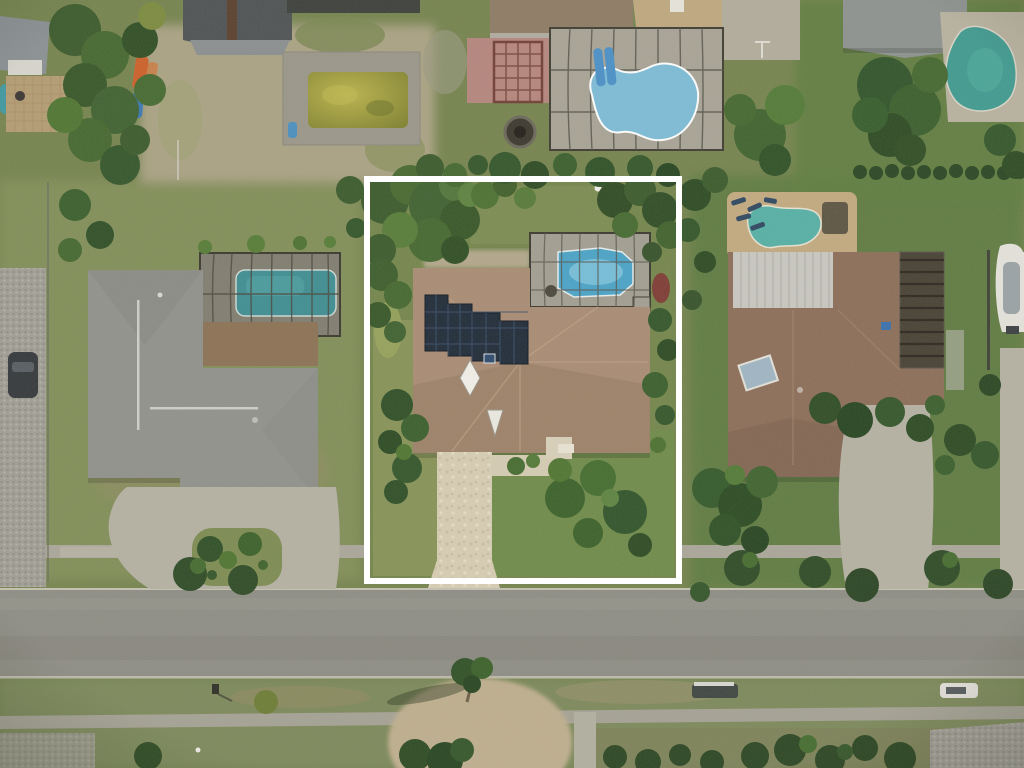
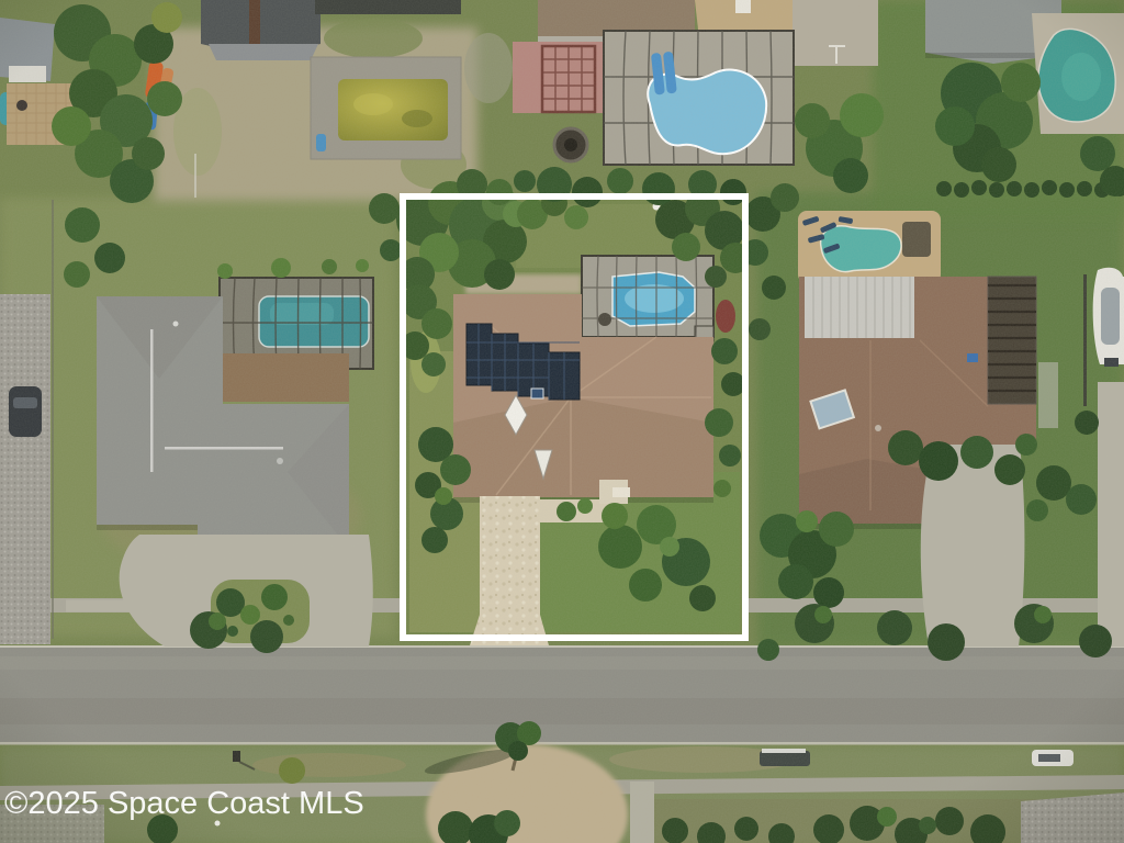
+ ©2025 Space Coast MLS
